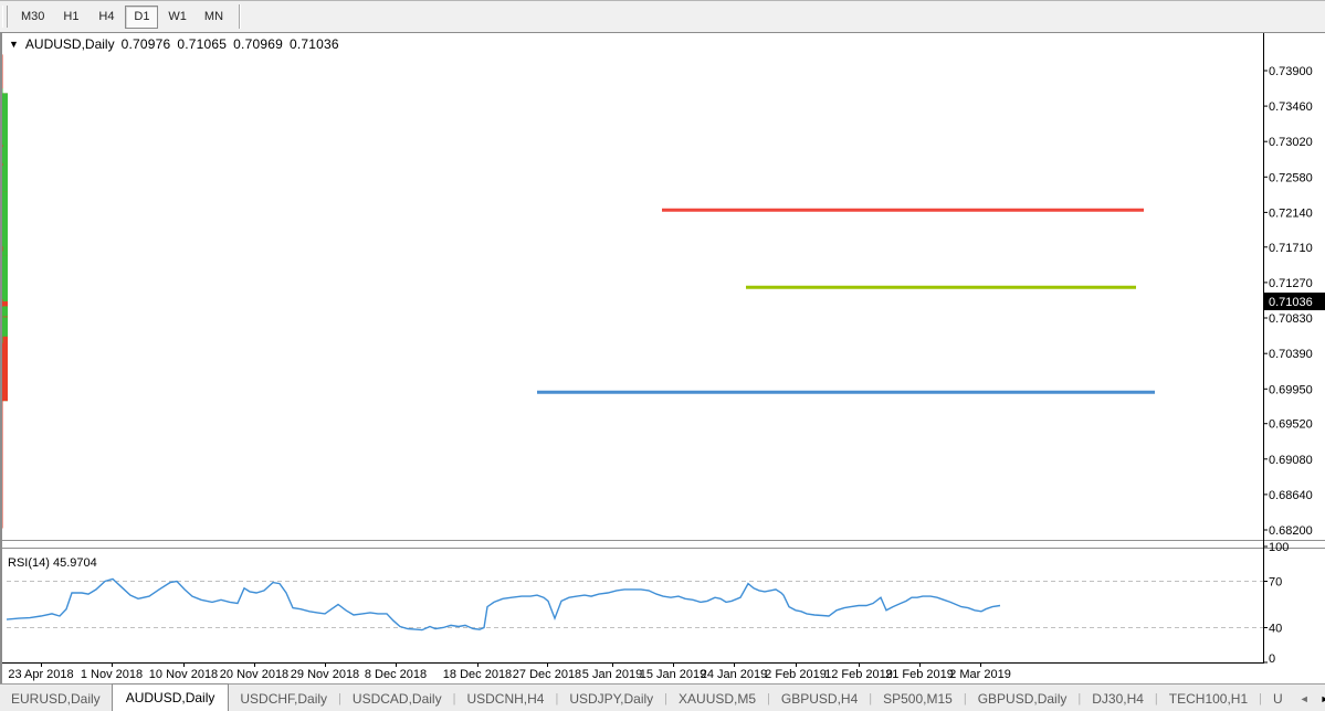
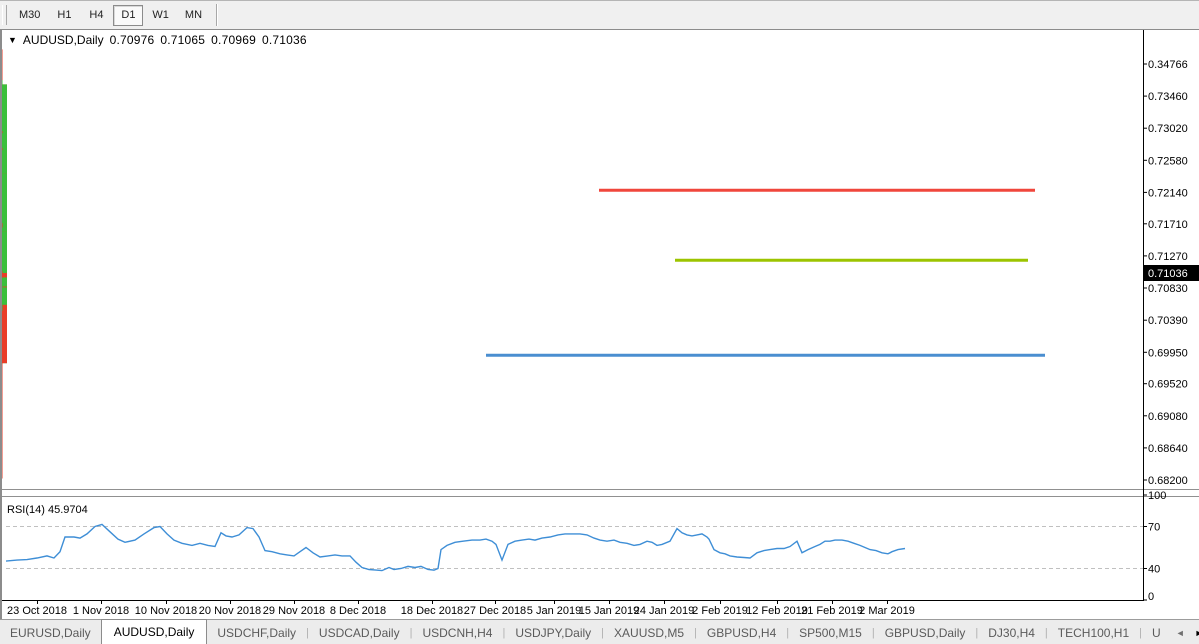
  M30
  H1
  H4
  D1
  W1
  MN
- 0.73900
+ 0.34766
  0.73460
  0.73020
  0.72580
  0.72140
  0.71710
  0.71270
  0.70830
  0.70390
  0.69950
  0.69520
  0.69080
  0.68640
  0.68200
  0.71036
  100
  70
  40
  0
- 23 Apr 2018
+ 23 Oct 2018
  1 Nov 2018
  10 Nov 2018
  20 Nov 2018
  29 Nov 2018
  8 Dec 2018
  18 Dec 2018
  27 Dec 2018
  5 Jan 2019
  15 Jan 2019
  24 Jan 2019
  2 Feb 2019
  12 Feb 2019
  21 Feb 2019
  2 Mar 2019
  ▼
  AUDUSD,Daily
  0.70976
  0.71065
  0.70969
  0.71036
  RSI(14) 45.9704
  EURUSD,Daily
  AUDUSD,Daily
  USDCHF,Daily
  |
  USDCAD,Daily
  |
  USDCNH,H4
  |
  USDJPY,Daily
  |
  XAUUSD,M5
  |
  GBPUSD,H4
  |
  SP500,M15
  |
  GBPUSD,Daily
  |
  DJ30,H4
  |
  TECH100,H1
  |
  U
  ◄
